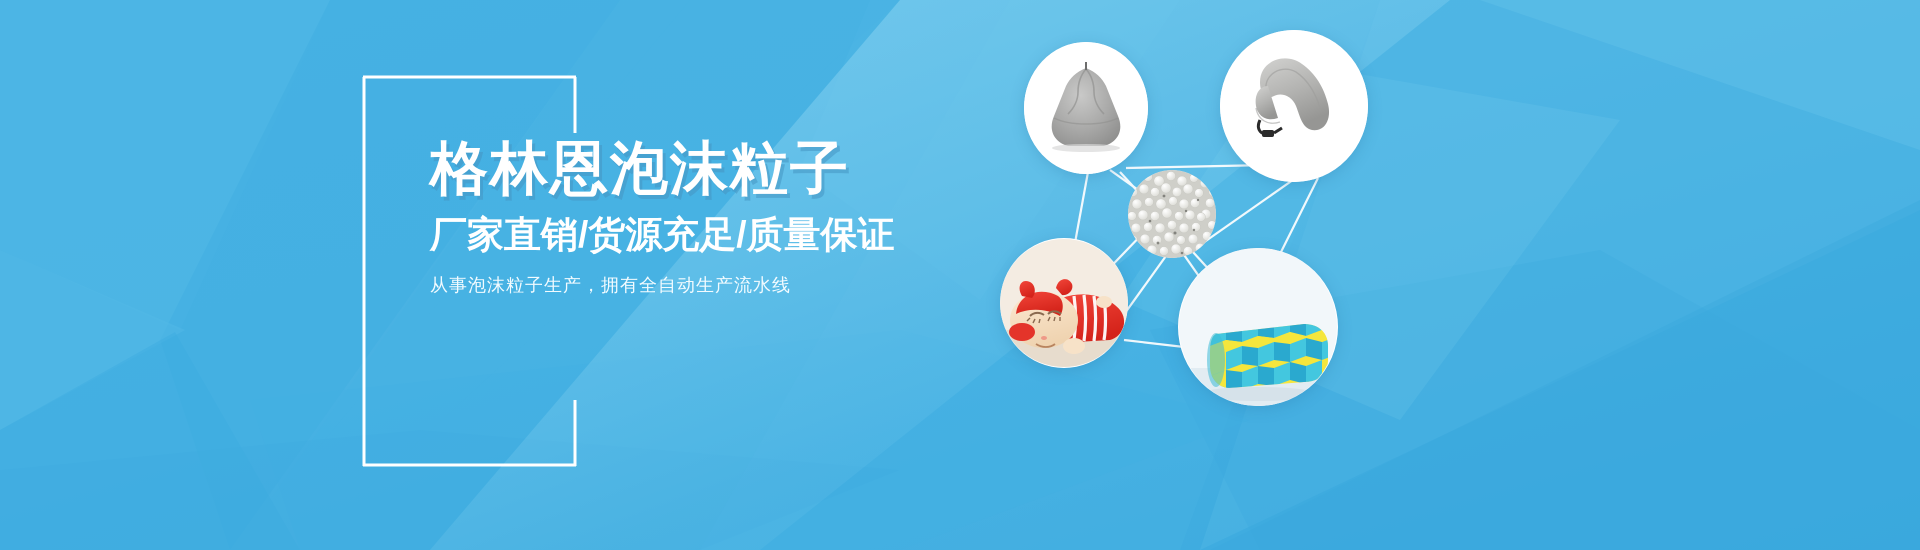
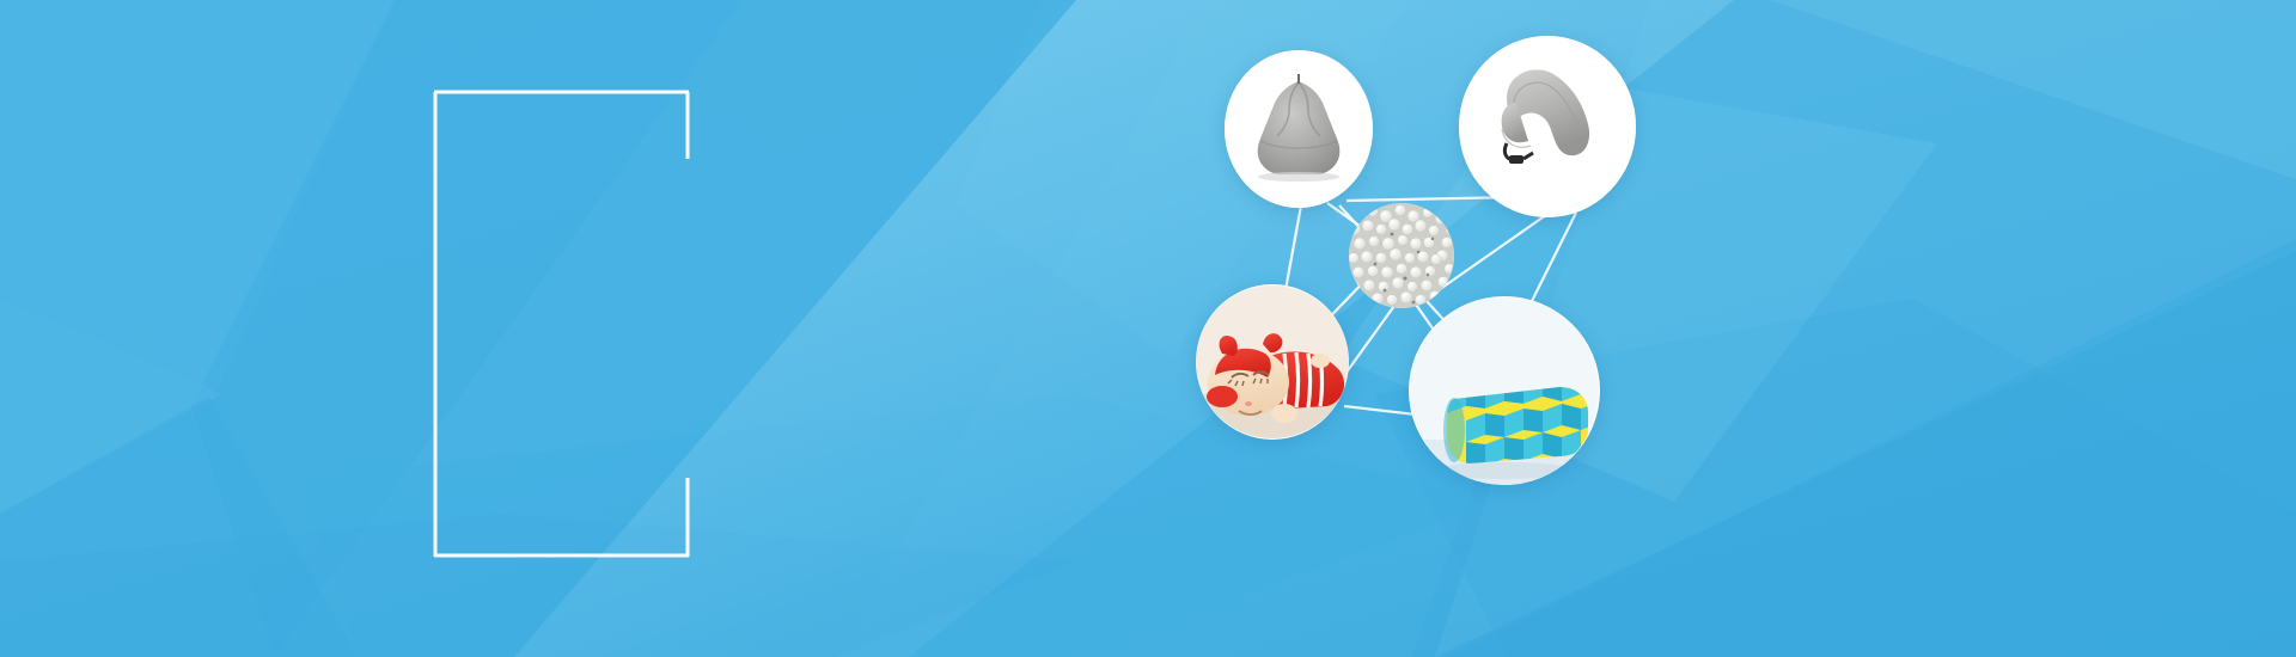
- 格林恩泡沫粒子
- 厂家直销/货源充足/质量保证
- 从事泡沫粒子生产，拥有全自动生产流水线
